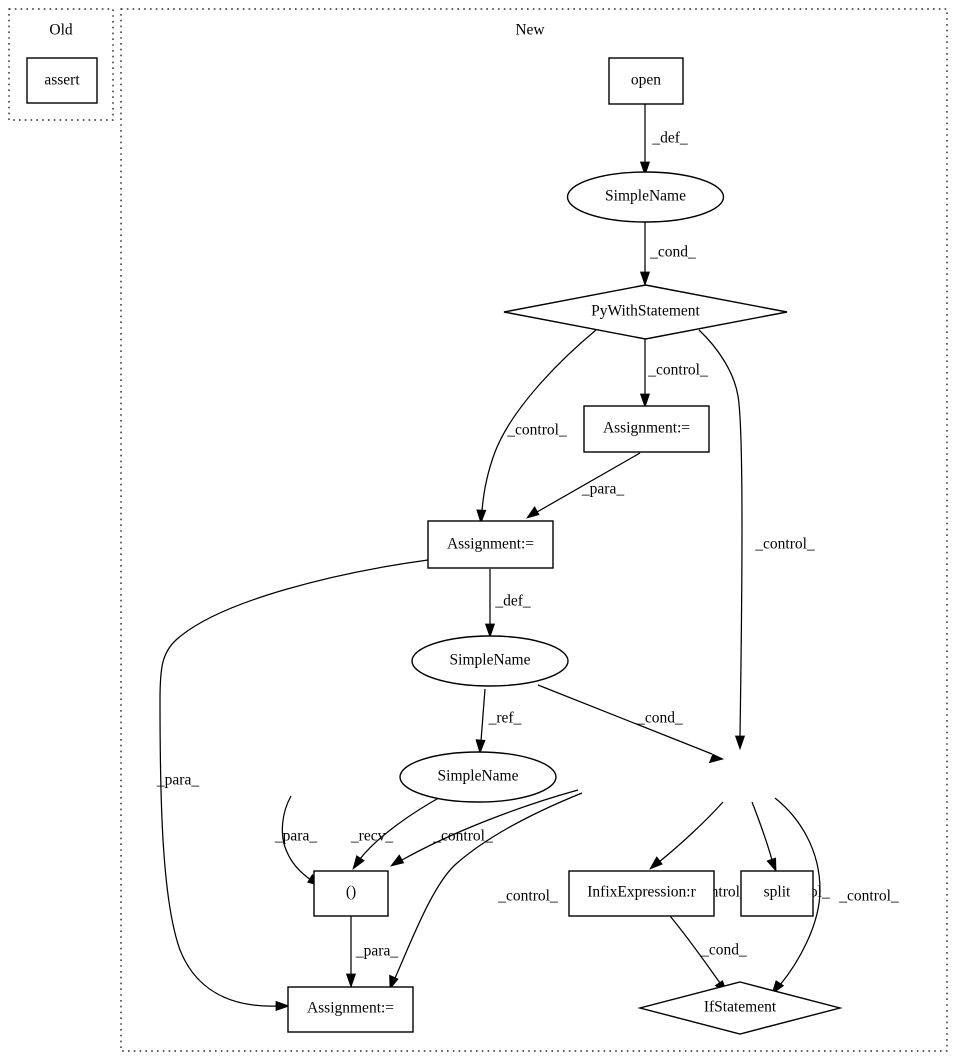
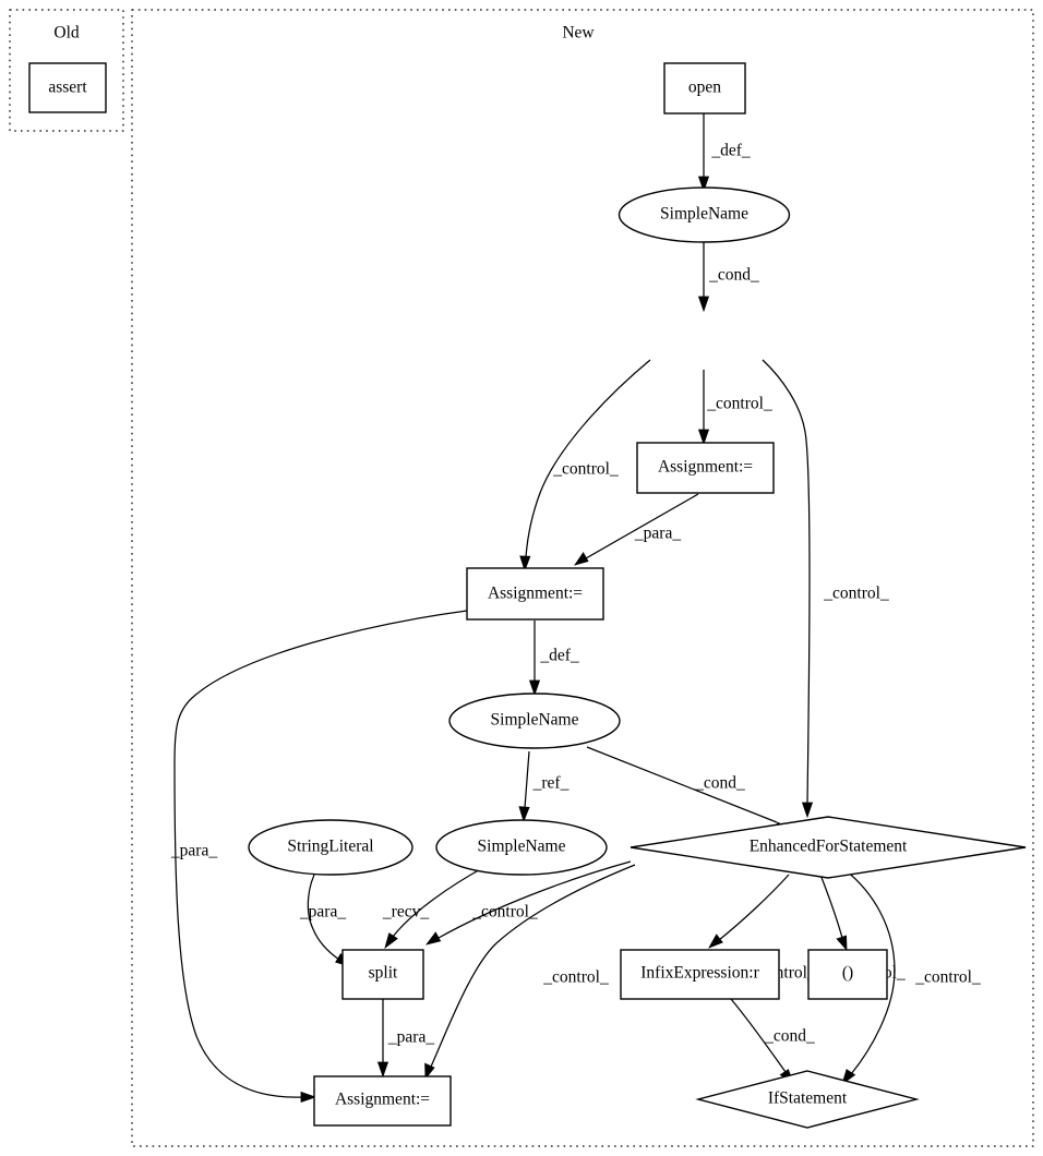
  Old
  New
  _def_
  _cond_
  _control_
  _control_
  _control_
  _para_
  _def_
  _para_
  _ref_
  _cond_
  _para_
  _recv_
  _control_
  _control_
  _control_
  _para_
  _cond_
  assert
  open
  SimpleName
- PyWithStatement
  Assignment:=
  Assignment:=
  SimpleName
  SimpleName
+ StringLiteral
+ EnhancedForStatement
- ()
+ split
  InfixExpression:r
- split
+ ()
  Assignment:=
  IfStatement
